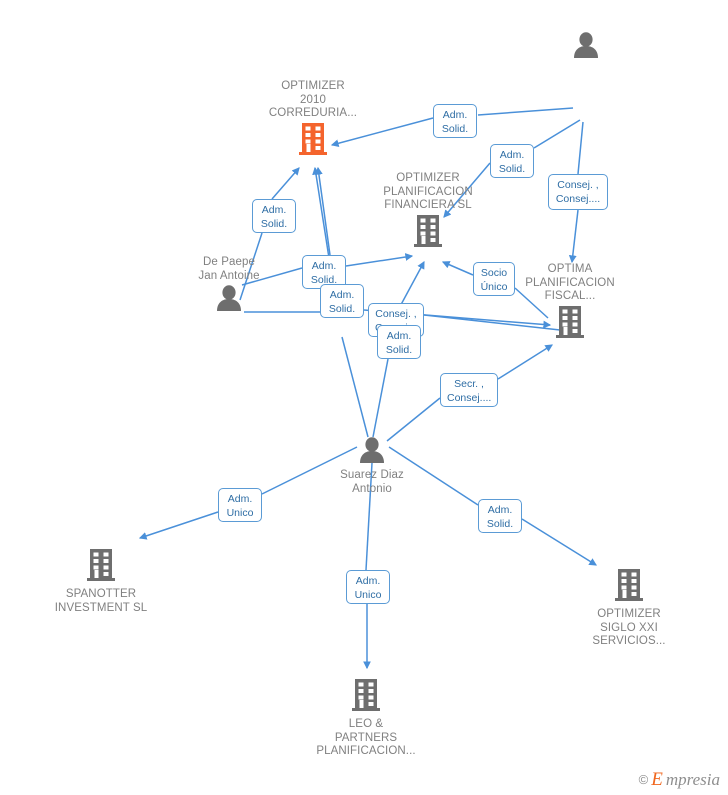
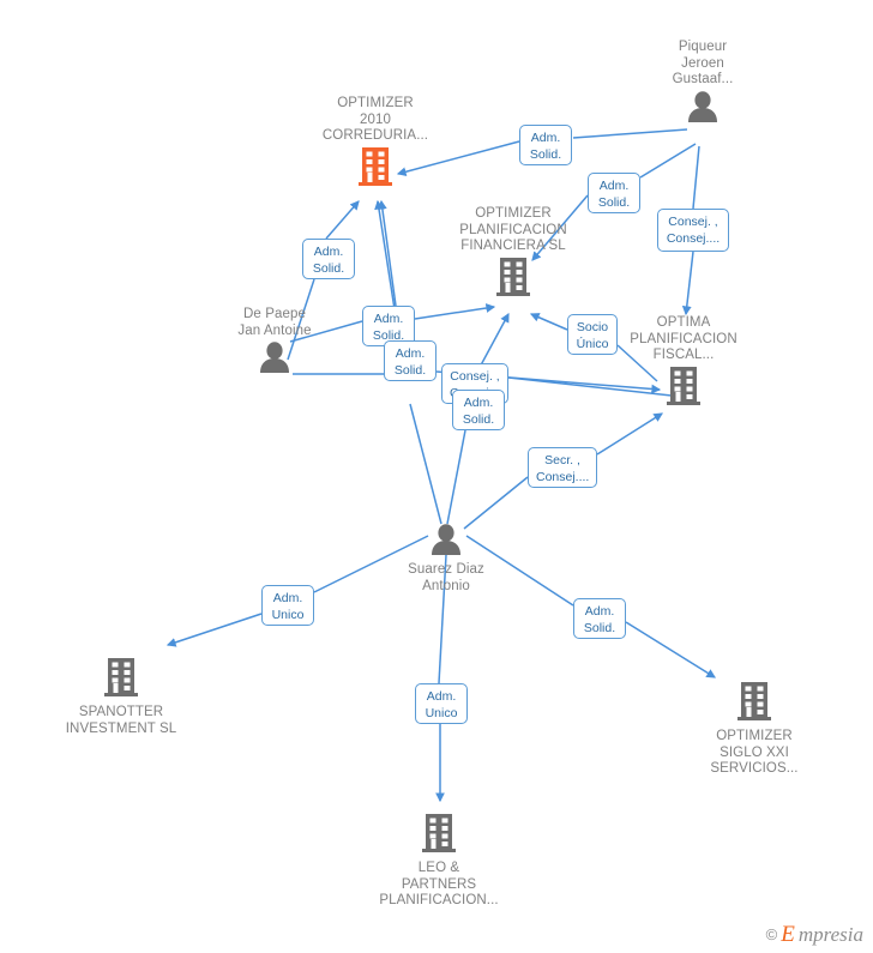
  OPTIMIZER
  2010
  CORREDURIA...
+ Piqueur
+ Jeroen
+ Gustaaf...
  OPTIMIZER
  PLANIFICACION
  FINANCIERA SL
  OPTIMA
  PLANIFICACION
  FISCAL...
  De Paepe
  Jan Antoine
  Suarez Diaz
  Antonio
  SPANOTTER
  INVESTMENT SL
  OPTIMIZER
  SIGLO XXI
  SERVICIOS...
  LEO &
  PARTNERS
  PLANIFICACION...
  Adm.
  Solid.
  Adm.
  Solid.
  Consej. ,
  Consej....
  Adm.
  Solid.
  Adm.
  Solid.
  Socio
  Único
  Adm.
  Solid.
  Consej. ,
  Adm.
  Solid.
  Secr. ,
  Consej....
  Adm.
  Unico
  Adm.
  Solid.
  Adm.
  Unico
  ©
  E
  mpresia
